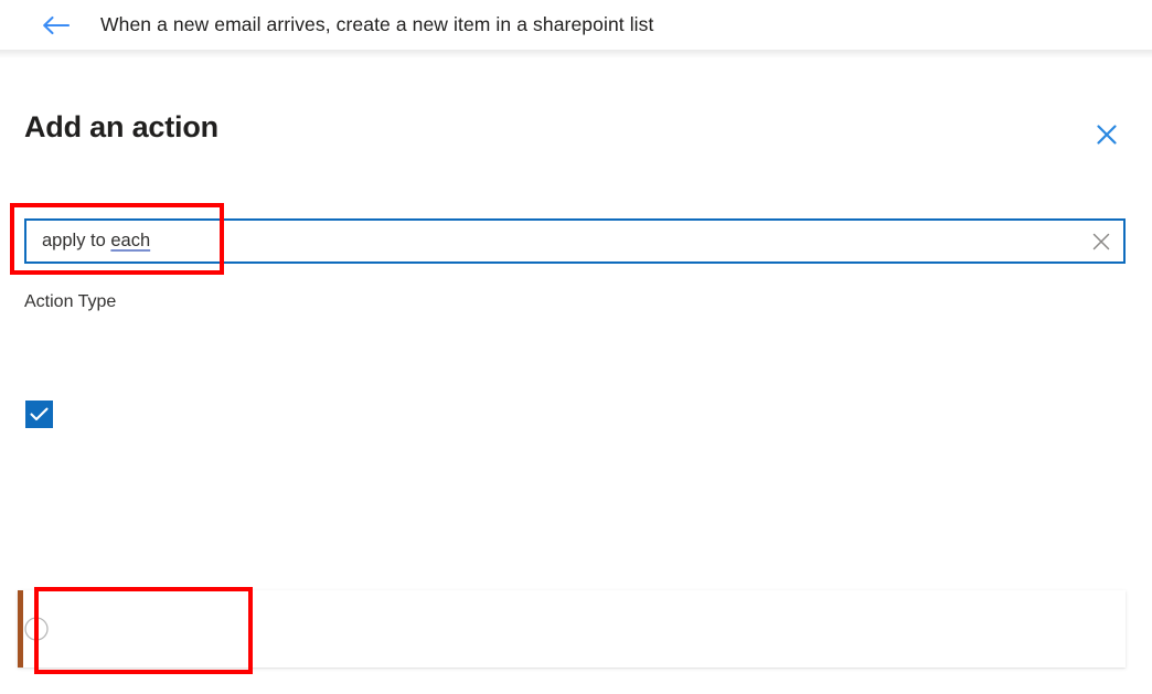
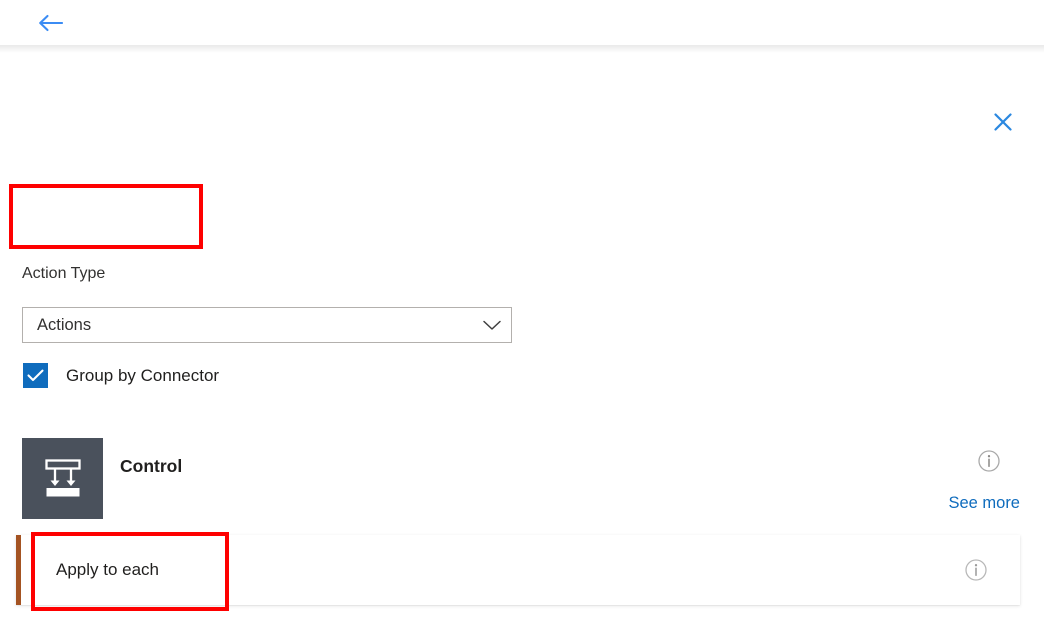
- When a new email arrives, create a new item in a sharepoint list
- Add an action
- apply to each
  Action Type
+ Actions
+ Group by Connector
+ Control
+ See more
+ Apply to each
